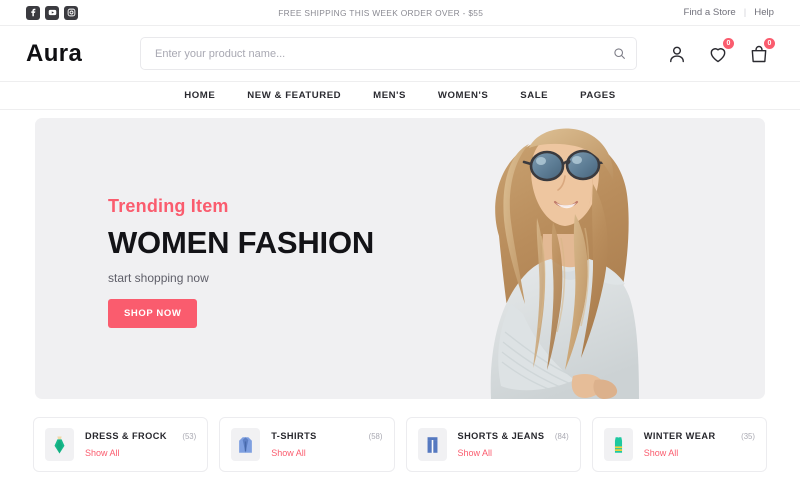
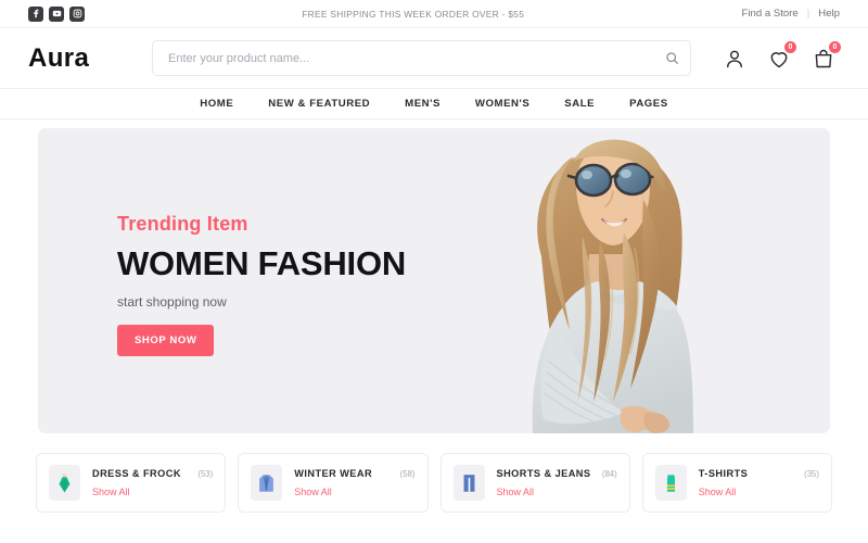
  FREE SHIPPING THIS WEEK ORDER OVER - $55
  Find a Store
  Help
  Aura
  Enter your product name...
  HOME
  NEW & FEATURED
  MEN'S
  WOMEN'S
  SALE
  PAGES
  Trending Item
  WOMEN FASHION
  start shopping now
  SHOP NOW
  DRESS & FROCK
  (53)
  Show All
- T-SHIRTS
+ WINTER WEAR
  (58)
  Show All
  SHORTS & JEANS
  (84)
  Show All
- WINTER WEAR
+ T-SHIRTS
  (35)
  Show All
